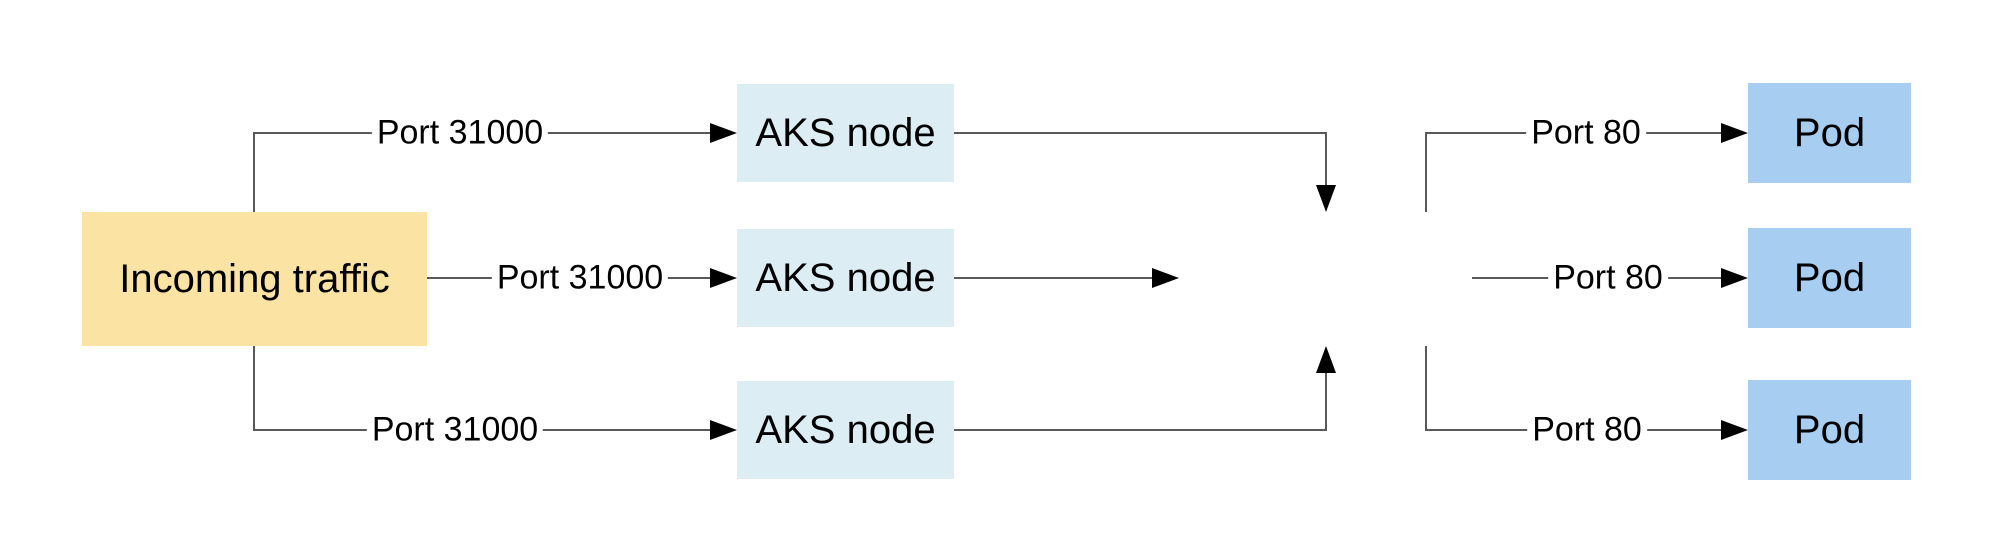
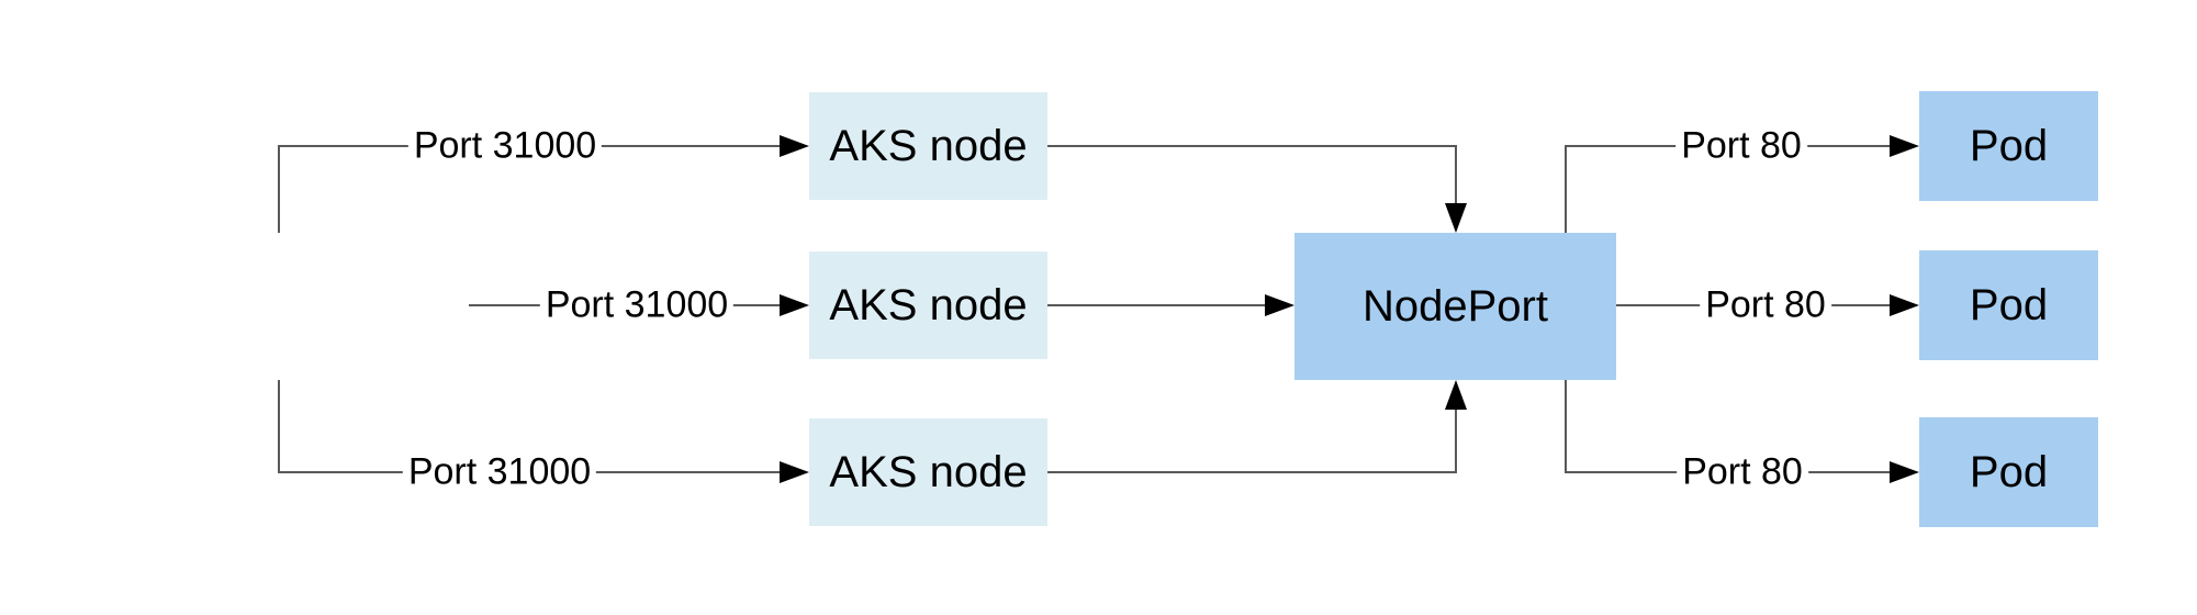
- Incoming traffic
  AKS node
  AKS node
  AKS node
+ NodePort
  Pod
  Pod
  Pod
  Port 31000
  Port 31000
  Port 31000
  Port 80
  Port 80
  Port 80
